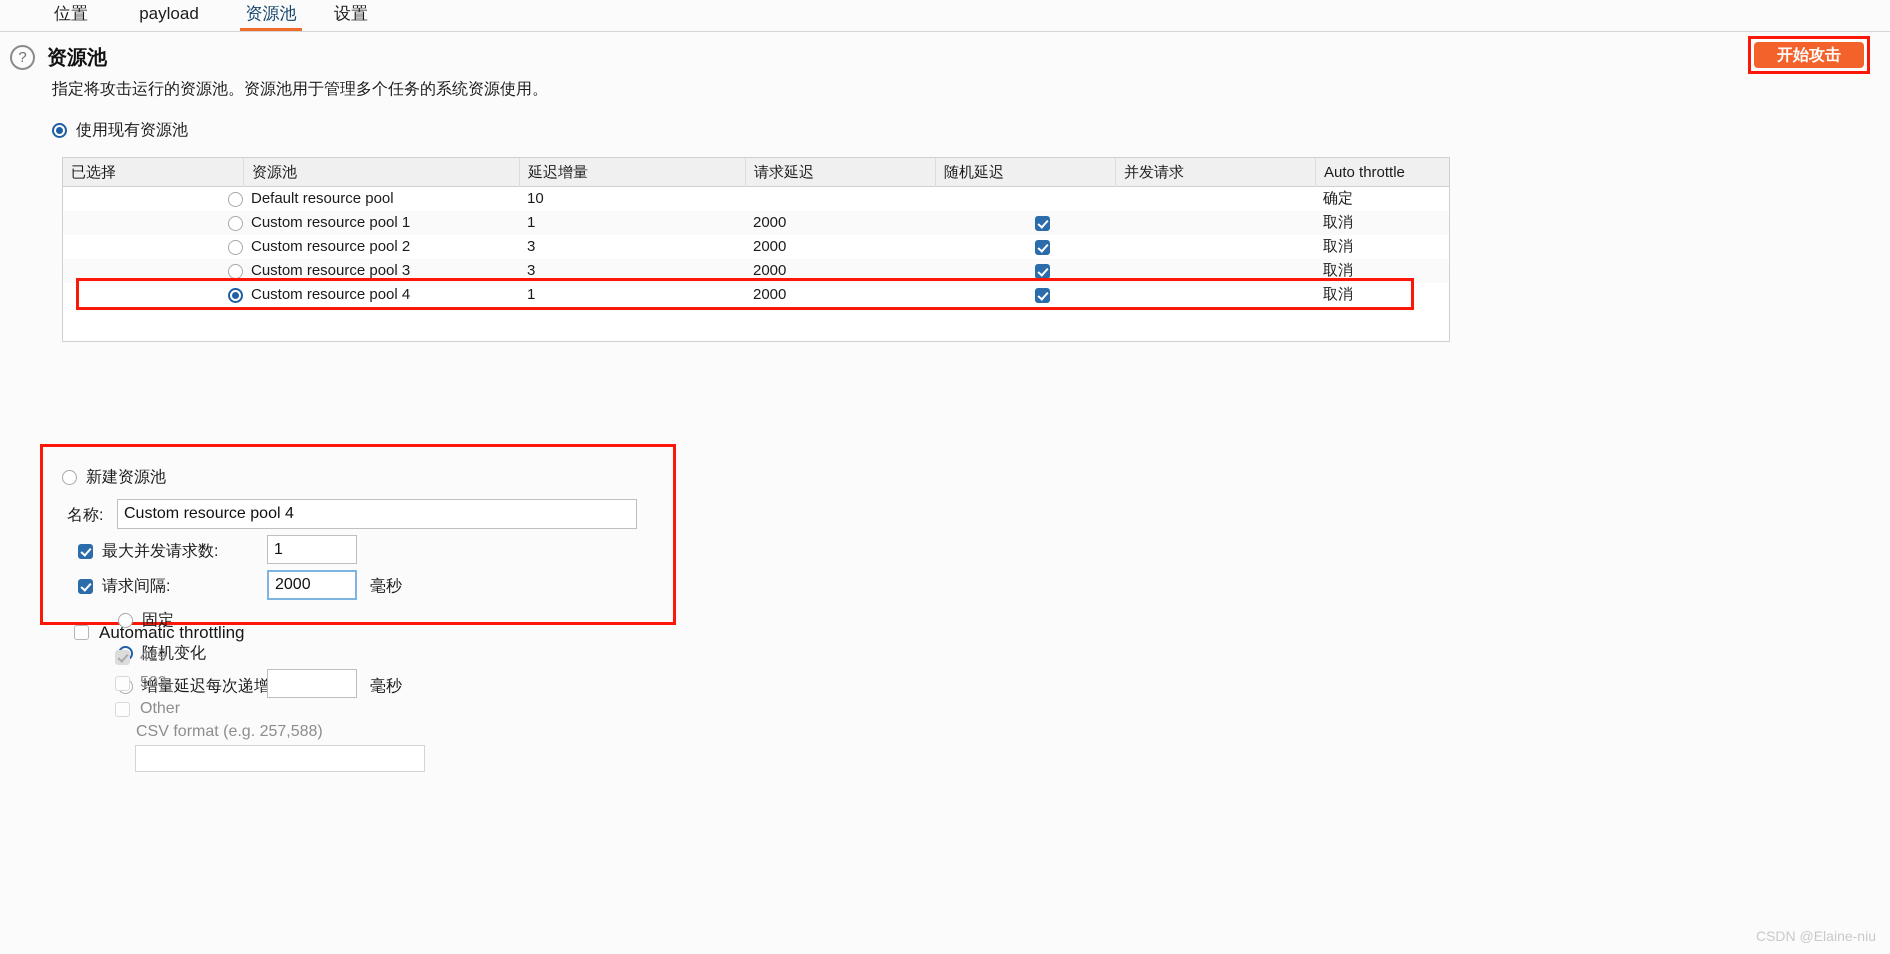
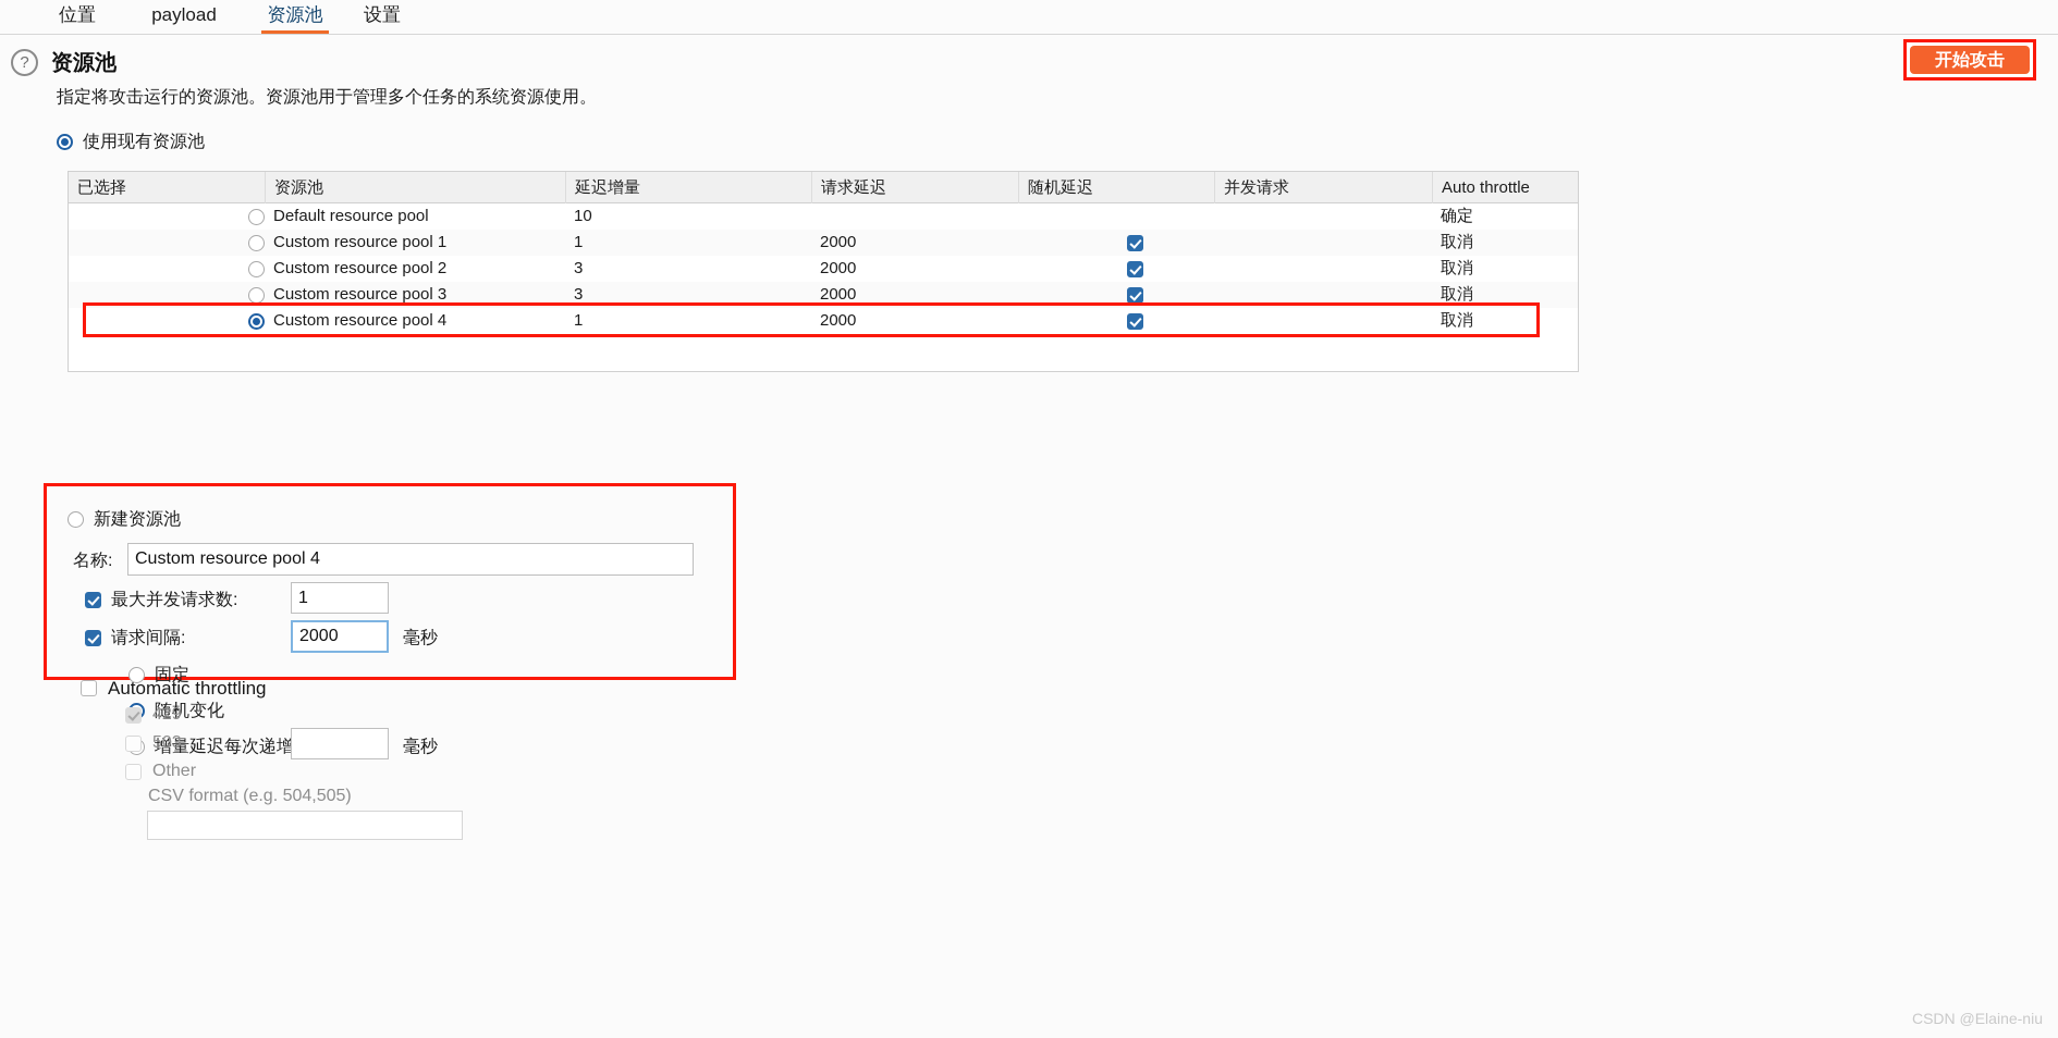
  位置
  payload
  资源池
  设置
  ?
  资源池
  指定将攻击运行的资源池。资源池用于管理多个任务的系统资源使用。
  开始攻击
  使用现有资源池
  已选择
  资源池
  延迟增量
  请求延迟
  随机延迟
  并发请求
  Auto throttle
  Default resource pool
  10
  确定
  Custom resource pool 1
  1
  2000
  取消
  Custom resource pool 2
  3
  2000
  取消
  Custom resource pool 3
  3
  2000
  取消
  Custom resource pool 4
  1
  2000
  取消
  新建资源池
  名称:
  Custom resource pool 4
  最大并发请求数:
  1
  请求间隔:
  2000
  毫秒
  固定
  随机变化
  增量延迟每次递增
  毫秒
  Automatic throttling
  429
  503
  Other
- CSV format (e.g. 257,588)
+ CSV format (e.g. 504,505)
  CSDN @Elaine-niu
